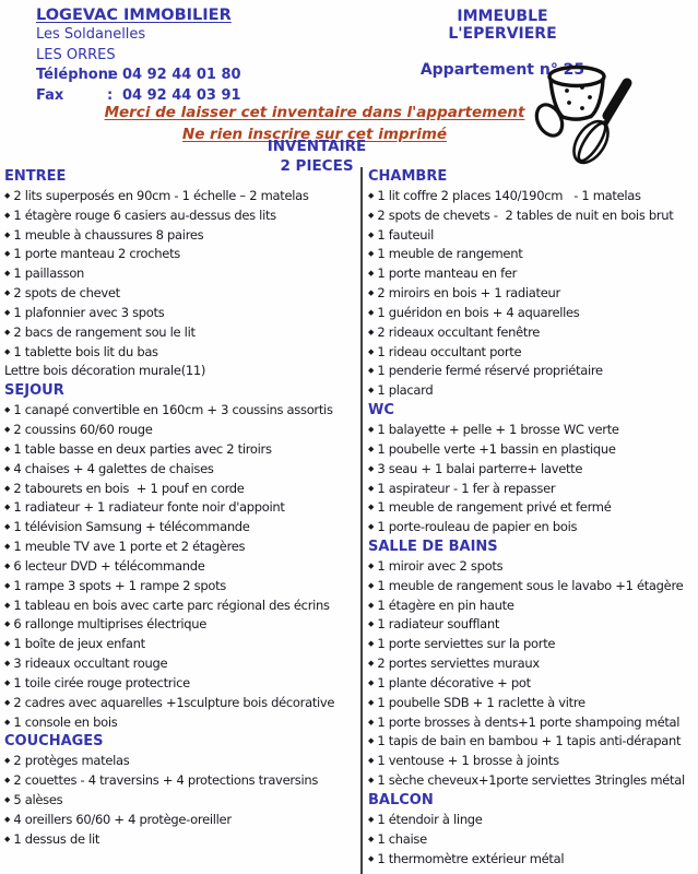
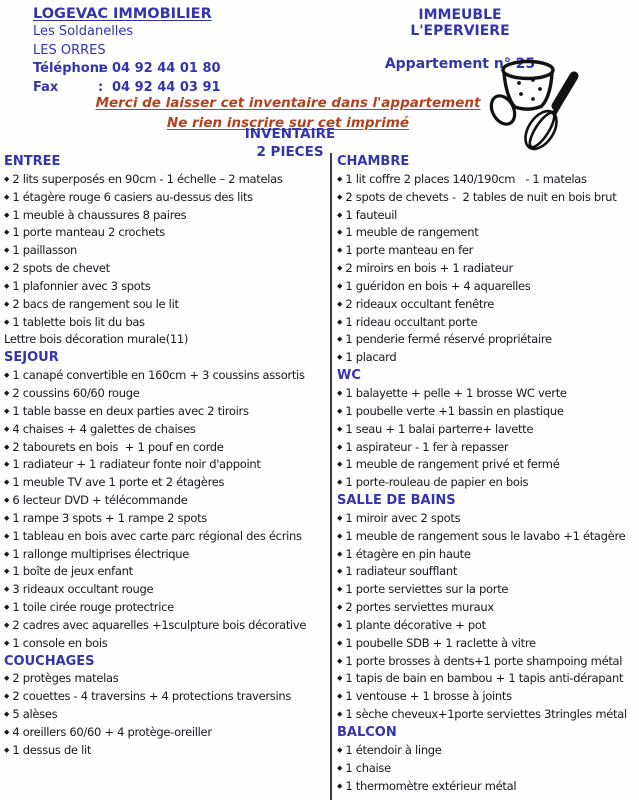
  LOGEVAC IMMOBILIER
  Les Soldanelles
  LES ORRES
  Téléphon
  :
  04 92 44 01 80
  Fax
  :
  04 92 44 03 91
  IMMEUBLE L'EPERVIERE
  Appartement n 25
  Merci de laisser cet inventaire dans l'appartement
  Ne rien inscrire sur cet imprimé
  INVENTAIRE
  2 PIECES
  ENTREE
  ◆ 2 lits superposés en 90cm - 1 échelle – 2 matelas
  ◆ 1 étagère rouge 6 casiers au-dessus des lits
  ◆ 1 meuble à chaussures 8 paires
  ◆ 1 porte manteau 2 crochets
  ◆ 1 paillasson
  ◆ 2 spots de chevet
  ◆ 1 plafonnier avec 3 spots
  ◆ 2 bacs de rangement sou le lit
  ◆ 1 tablette bois lit du bas
  Lettre bois décoration murale(11)
  SEJOUR
  ◆ 1 canapé convertible en 160cm + 3 coussins assortis
  ◆ 2 coussins 60/60 rouge
  ◆ 1 table basse en deux parties avec 2 tiroirs
  ◆ 4 chaises + 4 galettes de chaises
  ◆ 2 tabourets en bois + 1 pouf en corde
  ◆ 1 radiateur + 1 radiateur fonte noir d'appoint
- ◆ 1 télévision Samsung + télécommande
  ◆ 1 meuble TV ave 1 porte et 2 étagères
  ◆ 6 lecteur DVD + télécommande
  ◆ 1 rampe 3 spots + 1 rampe 2 spots
  ◆ 1 tableau en bois avec carte parc régional des écrins
- ◆ 6 rallonge multiprises électrique
+ ◆ 1 rallonge multiprises électrique
  ◆ 1 boîte de jeux enfant
  ◆ 3 rideaux occultant rouge
  ◆ 1 toile cirée rouge protectrice
  ◆ 2 cadres avec aquarelles +1sculpture bois décorative
  ◆ 1 console en bois
  COUCHAGES
  ◆ 2 protèges matelas
  ◆ 2 couettes - 4 traversins + 4 protections traversins
  ◆ 5 alèses
  ◆ 4 oreillers 60/60 + 4 protège-oreiller
  ◆ 1 dessus de lit
  CHAMBRE
  ◆ 1 lit coffre 2 places 140/190cm - 1 matelas
  ◆ 2 spots de chevets - 2 tables de nuit en bois brut
  ◆ 1 fauteuil
  ◆ 1 meuble de rangement
  ◆ 1 porte manteau en fer
  ◆ 2 miroirs en bois + 1 radiateur
  ◆ 1 guéridon en bois + 4 aquarelles
  ◆ 2 rideaux occultant fenêtre
  ◆ 1 rideau occultant porte
  ◆ 1 penderie fermé réservé propriétaire
  ◆ 1 placard
  WC
  ◆ 1 balayette + pelle + 1 brosse WC verte
  ◆ 1 poubelle verte +1 bassin en plastique
- ◆ 3 seau + 1 balai parterre+ lavette
+ ◆ 1 seau + 1 balai parterre+ lavette
  ◆ 1 aspirateur - 1 fer à repasser
  ◆ 1 meuble de rangement privé et fermé
  ◆ 1 porte-rouleau de papier en bois
  SALLE DE BAINS
  ◆ 1 miroir avec 2 spots
  ◆ 1 meuble de rangement sous le lavabo +1 étagère
  ◆ 1 étagère en pin haute
  ◆ 1 radiateur soufflant
  ◆ 1 porte serviettes sur la porte
  ◆ 2 portes serviettes muraux
  ◆ 1 plante décorative + pot
  ◆ 1 poubelle SDB + 1 raclette à vitre
  ◆ 1 porte brosses à dents+1 porte shampoing métal
  ◆ 1 tapis de bain en bambou + 1 tapis anti-dérapant
  ◆ 1 ventouse + 1 brosse à joints
  ◆ 1 sèche cheveux+1porte serviettes 3tringles métal
  BALCON
  ◆ 1 étendoir à linge
  ◆ 1 chaise
  ◆ 1 thermomètre extérieur métal
